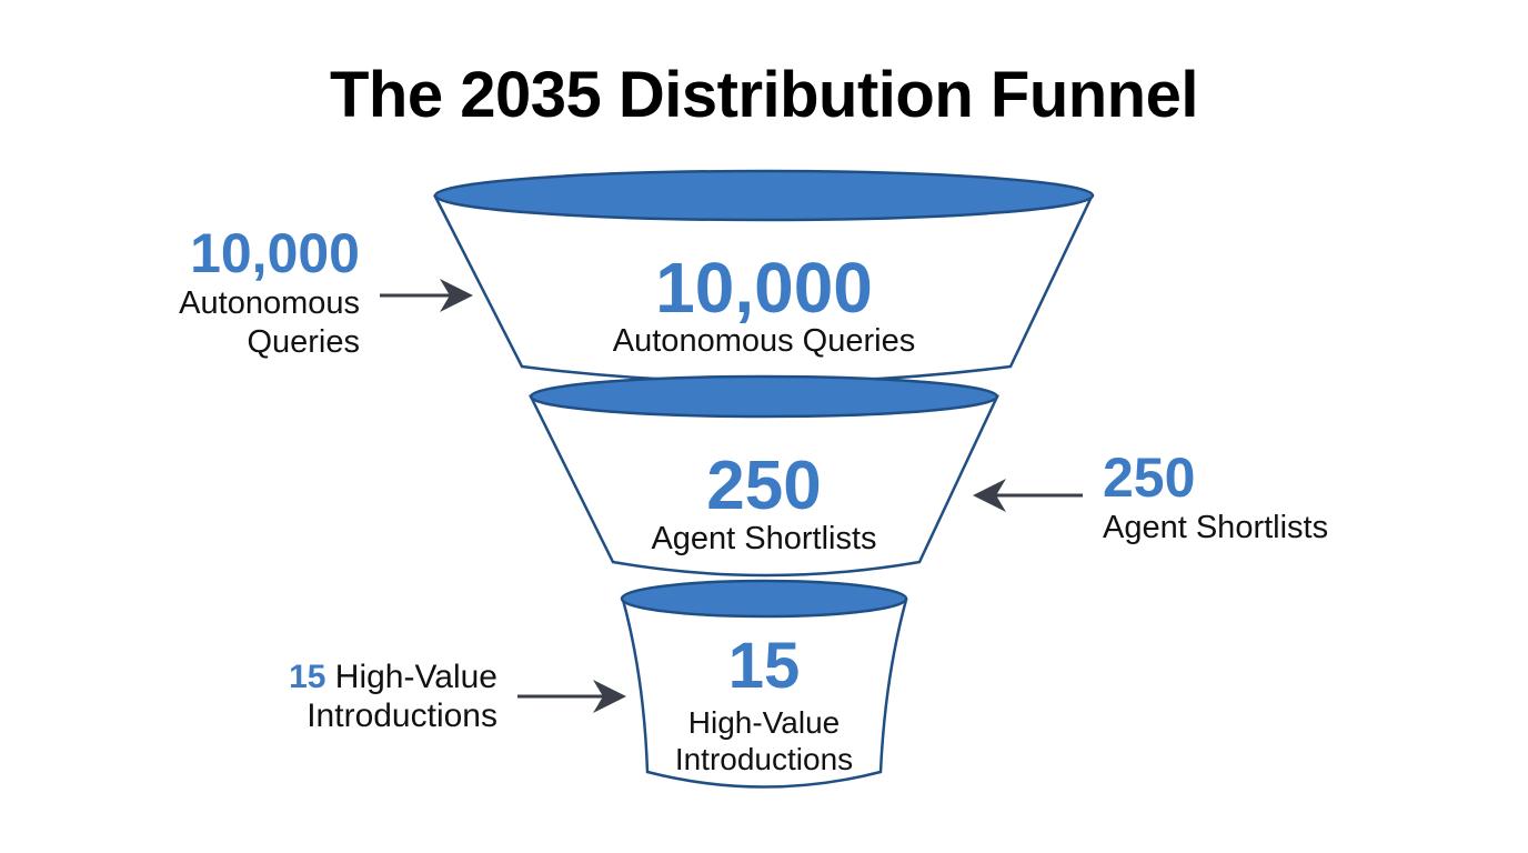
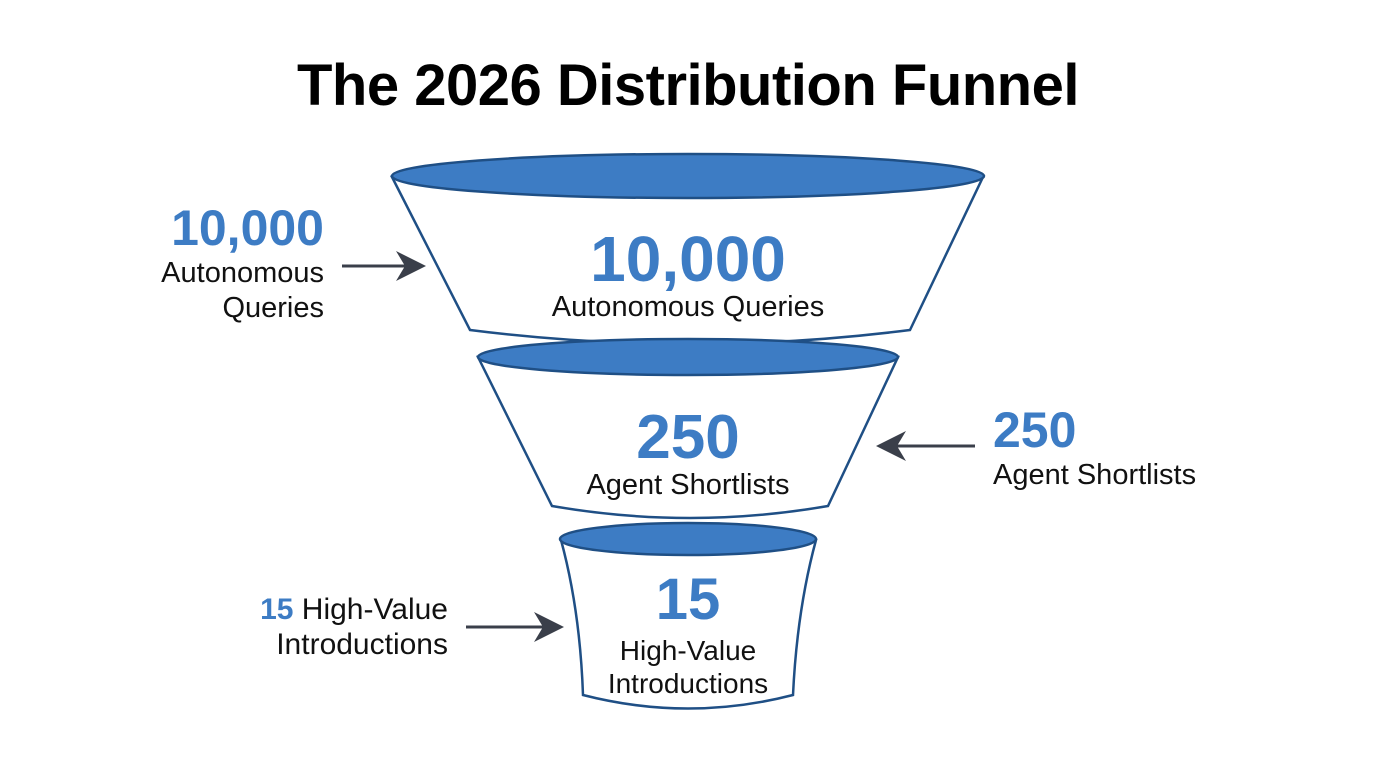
- The 2035 Distribution Funnel
+ The 2026 Distribution Funnel
  10,000
  Autonomous Queries
  250
  Agent Shortlists
  15
  High-Value
  Introductions
  10,000
  Autonomous
  Queries
  250
  Agent Shortlists
  15 High-Value
  Introductions
